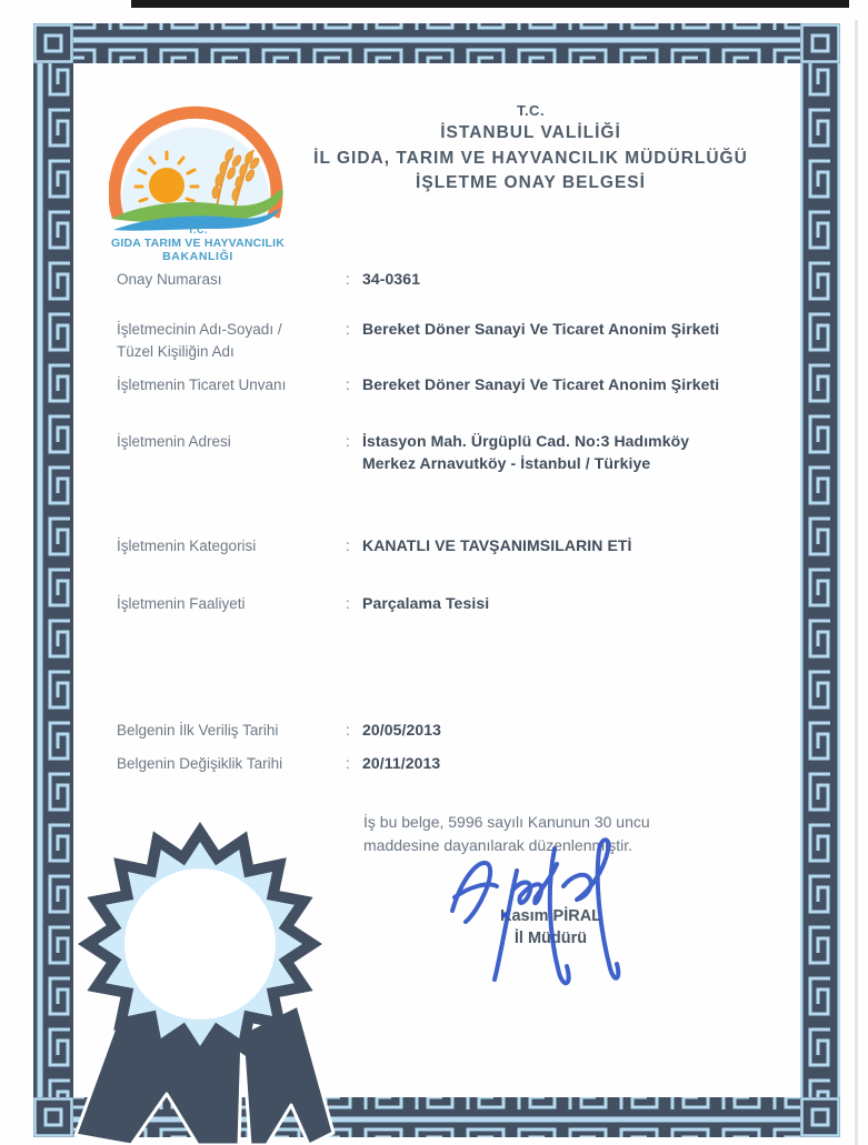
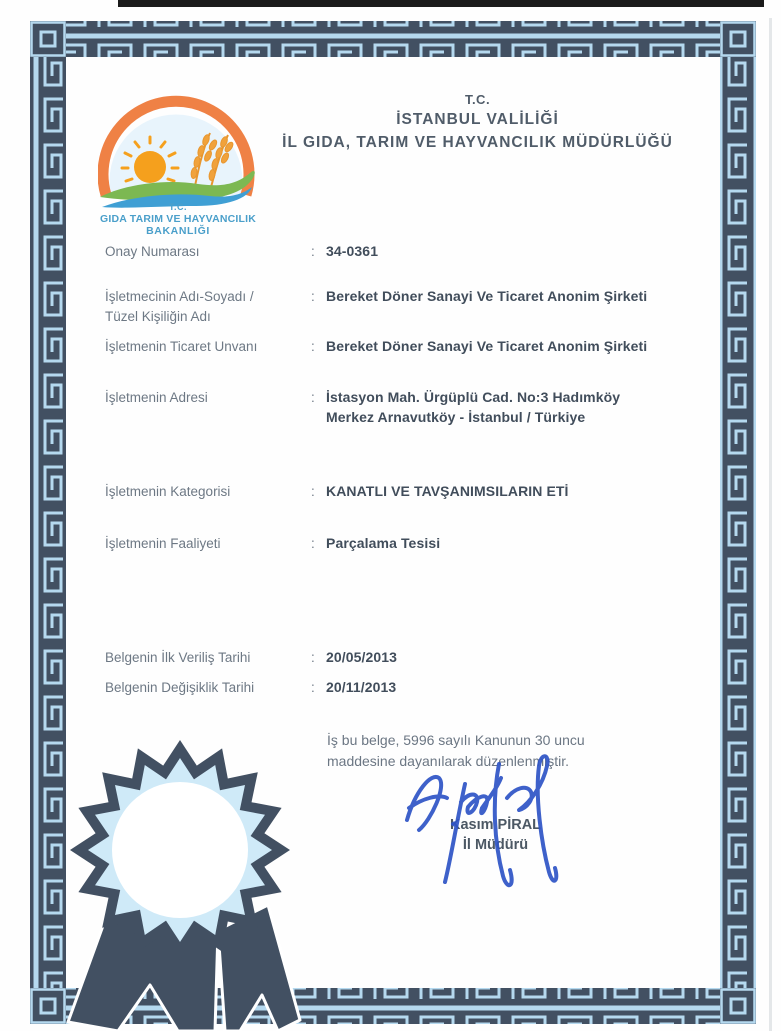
  T.C.
  GIDA TARIM VE HAYVANCILIK
  BAKANLIĞI
  T.C.
  İSTANBUL VALİLİĞİ
  İL GIDA, TARIM VE HAYVANCILIK MÜDÜRLÜĞÜ
- İŞLETME ONAY BELGESİ
  Onay Numarası
  :
  34-0361
  İşletmecinin Adı-Soyadı /
  Tüzel Kişiliğin Adı
  :
  Bereket Döner Sanayi Ve Ticaret Anonim Şirketi
  İşletmenin Ticaret Unvanı
  :
  Bereket Döner Sanayi Ve Ticaret Anonim Şirketi
  İşletmenin Adresi
  :
  İstasyon Mah. Ürgüplü Cad. No:3 Hadımköy
  Merkez Arnavutköy - İstanbul / Türkiye
  İşletmenin Kategorisi
  :
  KANATLI VE TAVŞANIMSILARIN ETİ
  İşletmenin Faaliyeti
  :
  Parçalama Tesisi
  Belgenin İlk Veriliş Tarihi
  :
  20/05/2013
  Belgenin Değişiklik Tarihi
  :
  20/11/2013
  İş bu belge, 5996 sayılı Kanunun 30 uncu
  maddesine dayanılarak düzenlenştir.
  asım PİRAL
  İl Müdürü
